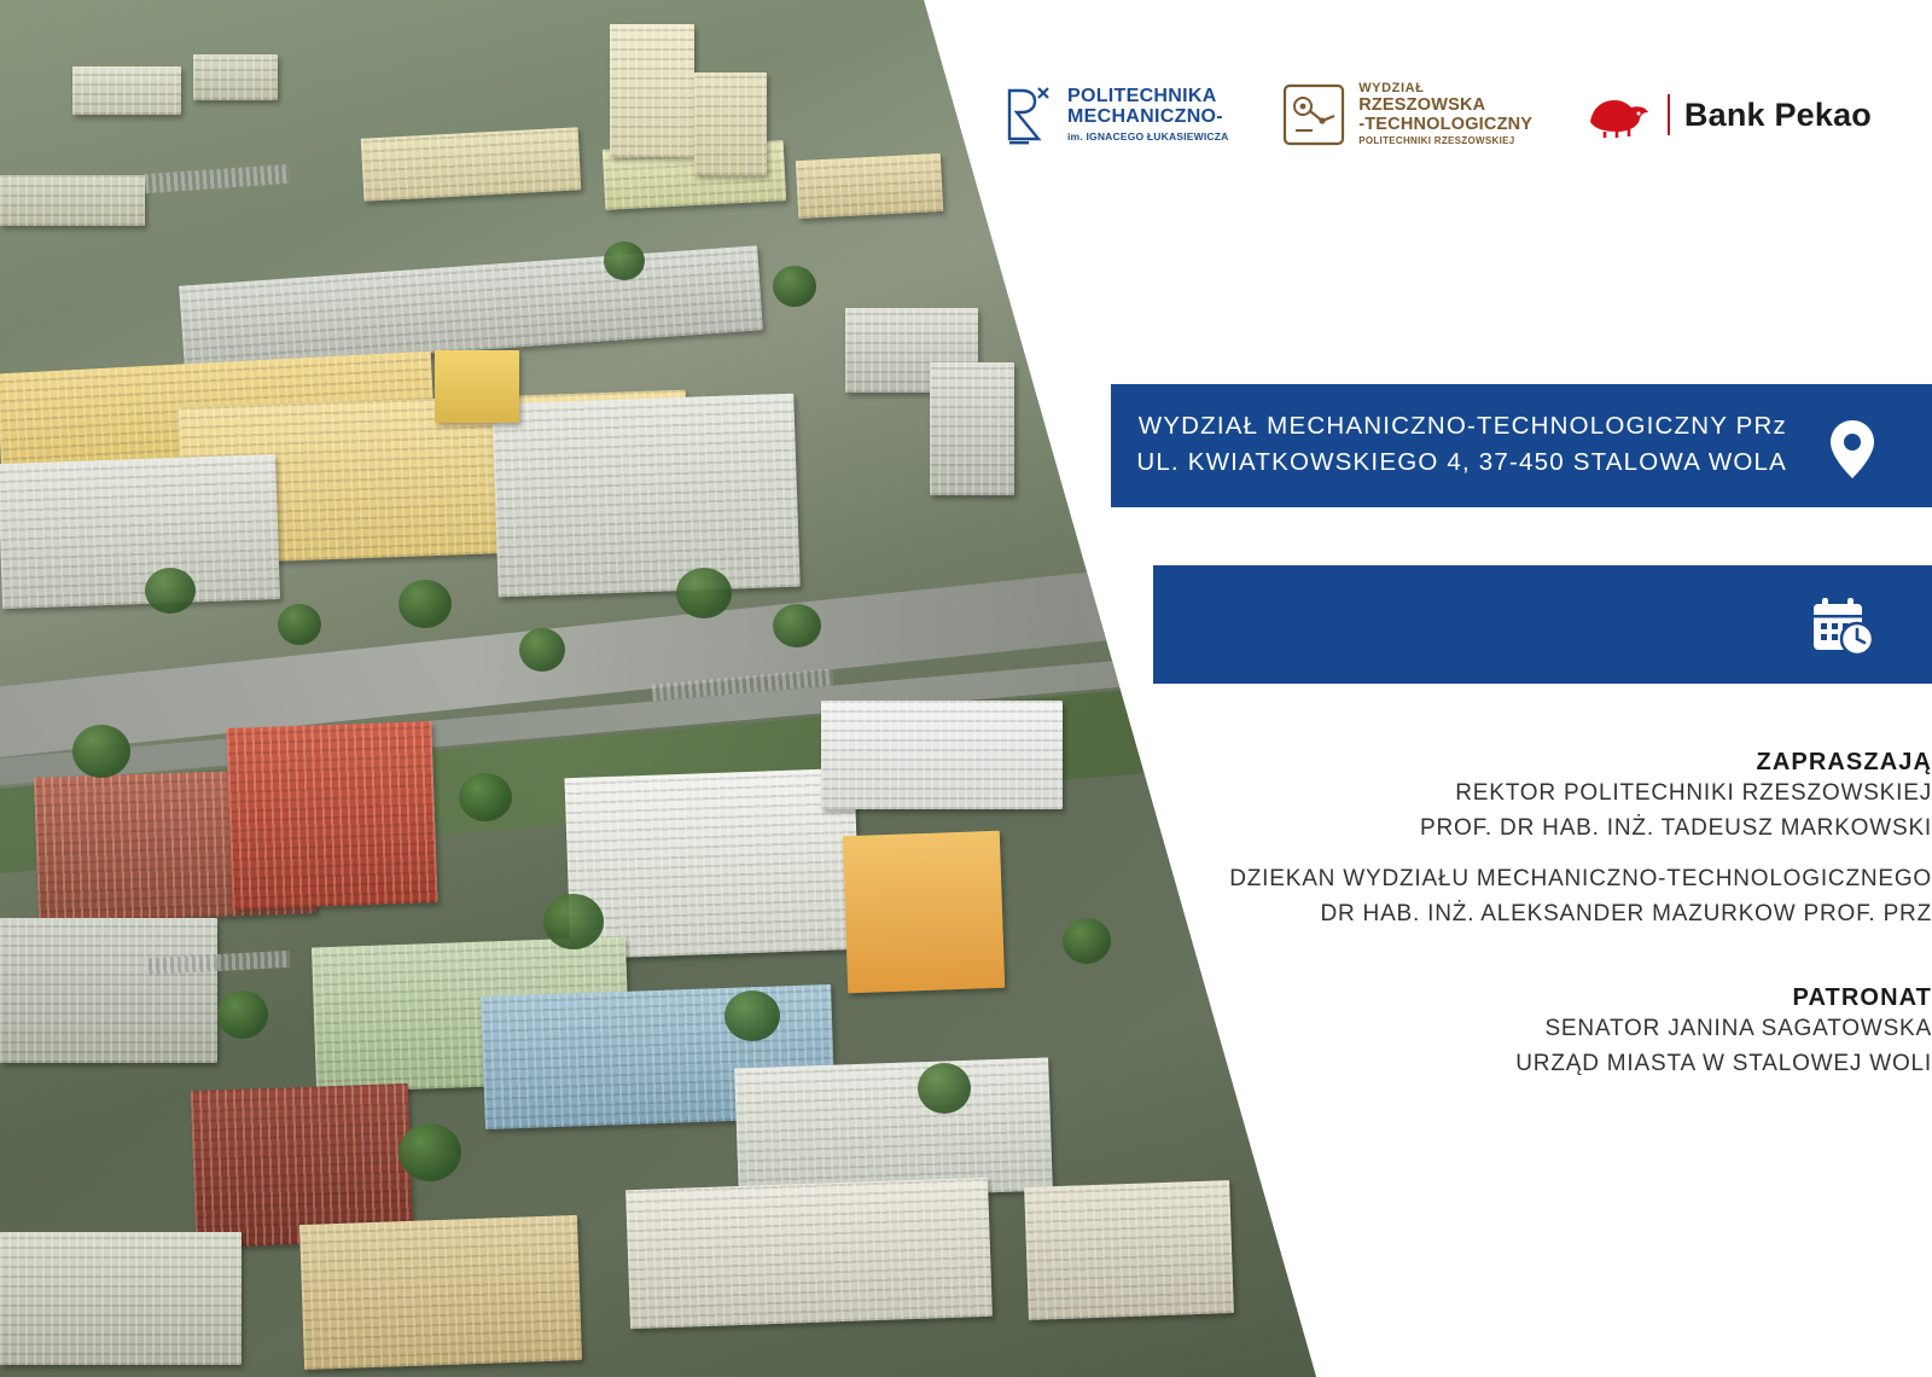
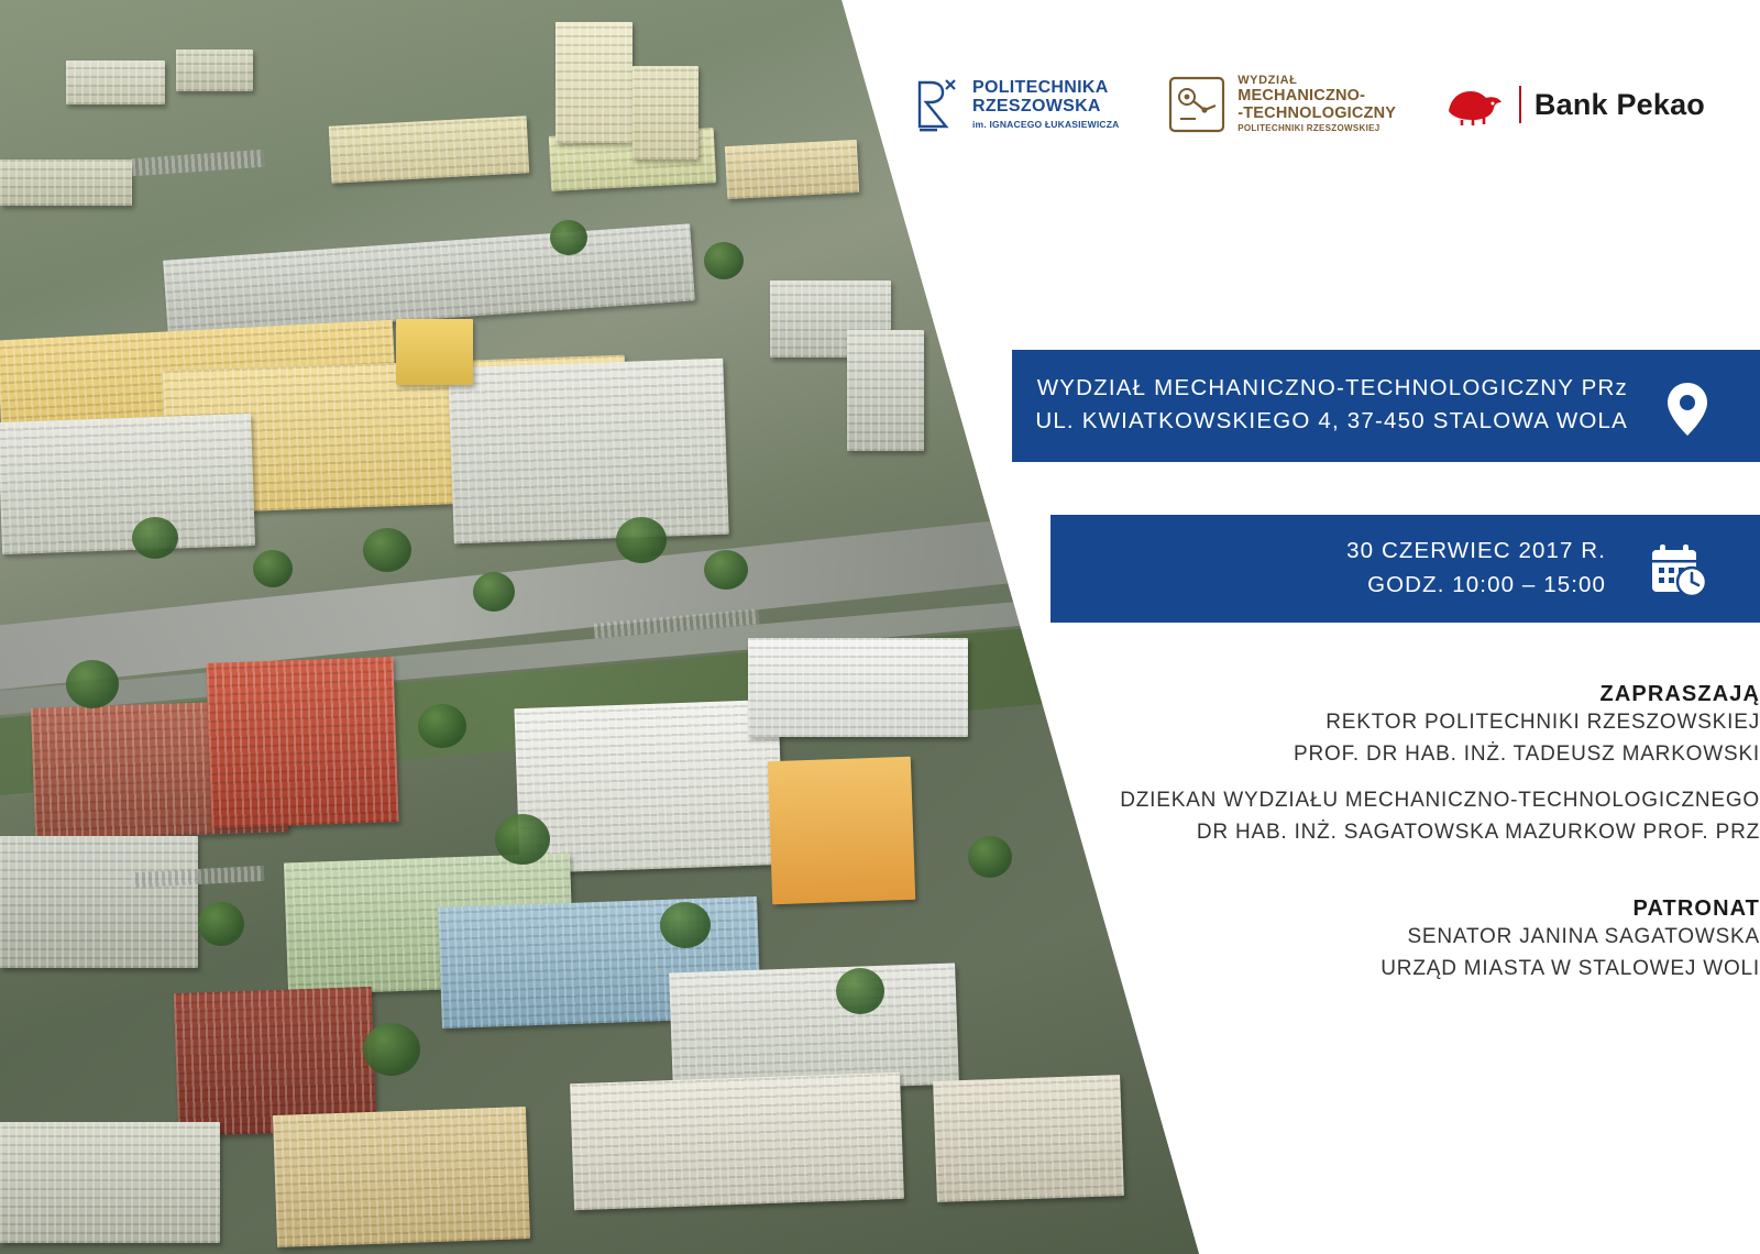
  POLITECHNIKA
- MECHANICZNO-
+ RZESZOWSKA
  im. IGNACEGO ŁUKASIEWICZA
  WYDZIAŁ
- RZESZOWSKA
+ MECHANICZNO-
  -TECHNOLOGICZNY
  POLITECHNIKI RZESZOWSKIEJ
  Bank Pekao
  WYDZIAŁ MECHANICZNO-TECHNOLOGICZNY PRz
  UL. KWIATKOWSKIEGO 4, 37-450 STALOWA WOLA
+ 30 CZERWIEC 2017 R.
+ GODZ. 10:00 – 15:00
  ZAPRASZAJĄ
  REKTOR POLITECHNIKI RZESZOWSKIEJ
  PROF. DR HAB. INŻ. TADEUSZ MARKOWSKI
  DZIEKAN WYDZIAŁU MECHANICZNO-TECHNOLOGICZNEGO
- DR HAB. INŻ. ALEKSANDER MAZURKOW PROF. PRZ
+ DR HAB. INŻ. SAGATOWSKA MAZURKOW PROF. PRZ
  PATRONAT
  SENATOR JANINA SAGATOWSKA
  URZĄD MIASTA W STALOWEJ WOLI
